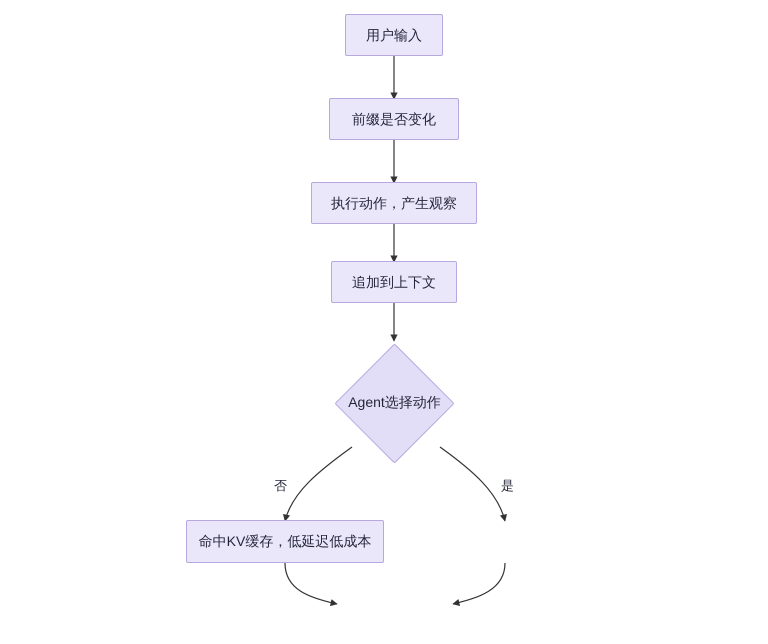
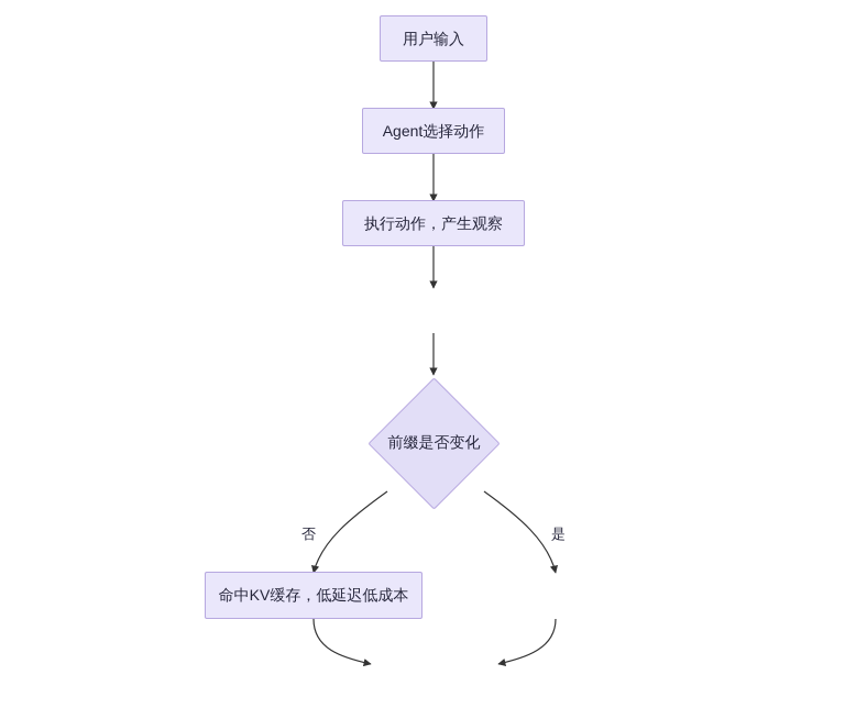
  用户输入
- 前缀是否变化
+ Agent选择动作
  执行动作，产生观察
- 追加到上下文
- Agent选择动作
+ 前缀是否变化
  命中KV缓存，低延迟低成本
  否
  是
